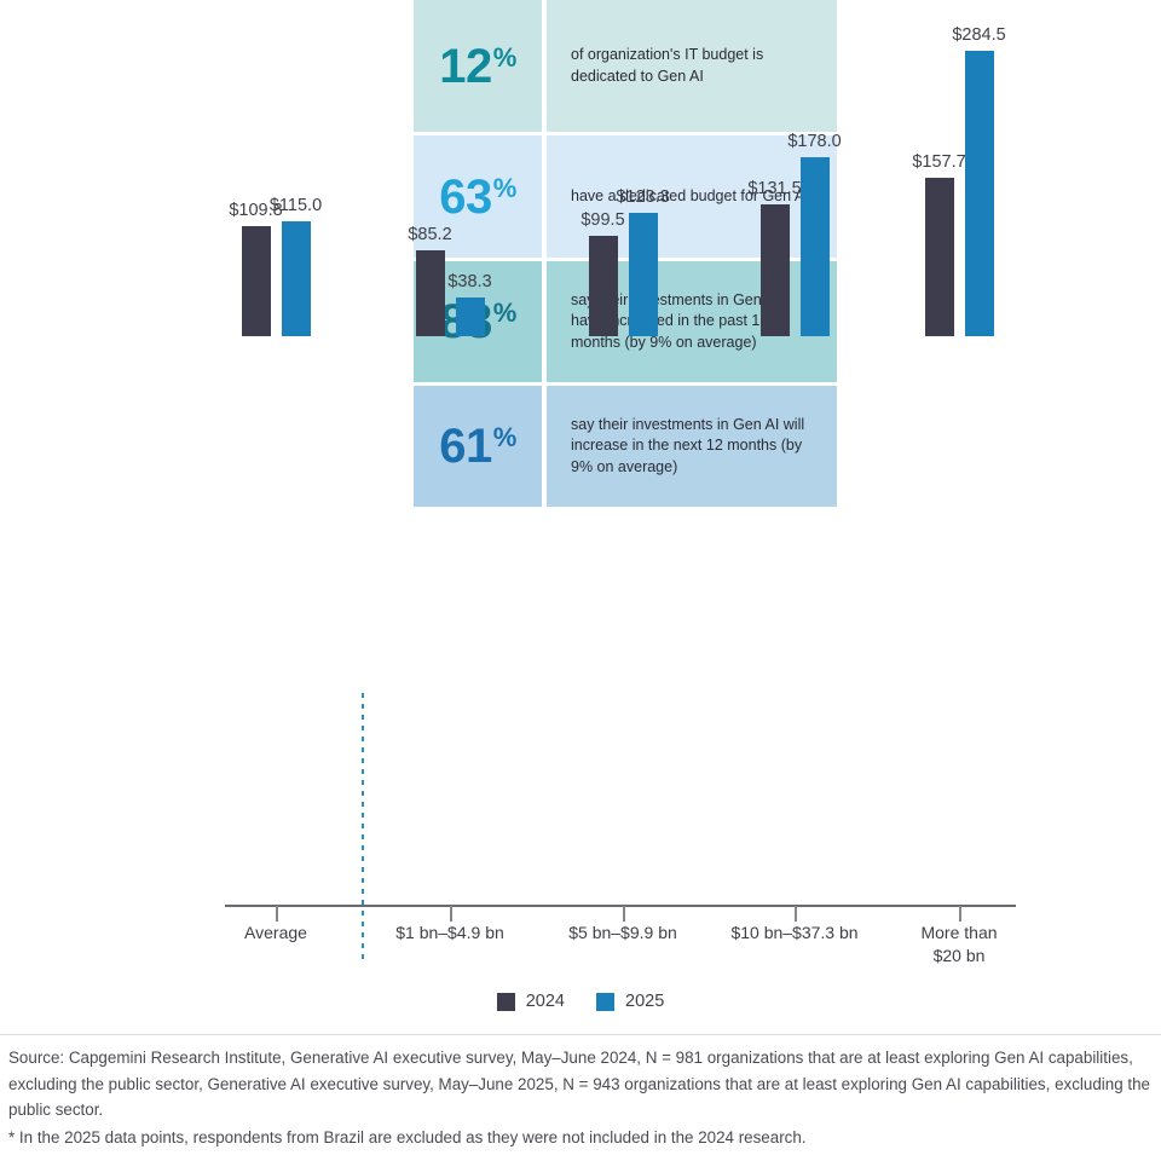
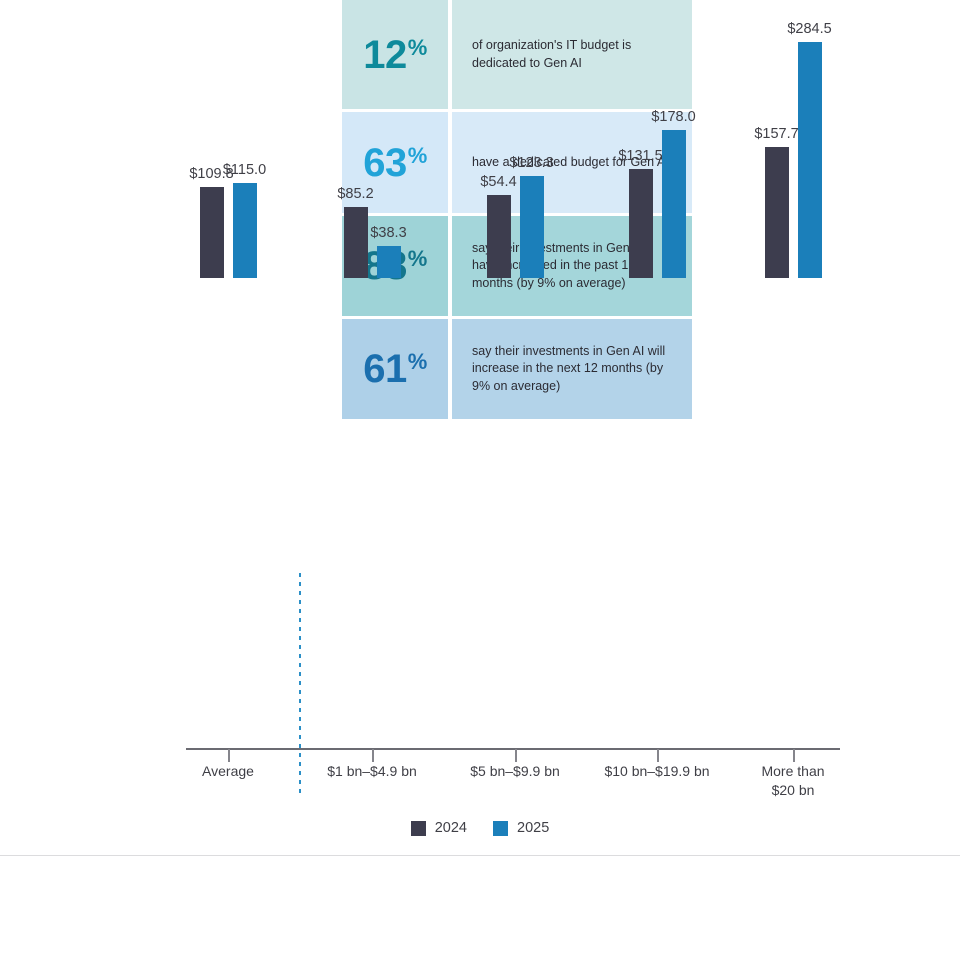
  12%
  of organization's IT budget is dedicated to Gen AI
  63%
  have a dedicated budget for Gen
  sairstments in Gen haced in the past 1 months (by 9% on average)
  61%
  say their investments in Gen AI will increase in the next 12 months (by 9% on average)
  $109.8
  $115.0
  $85.2
  $38.3
- $99.5
+ $54.4
  $123.3
  $131.5
  $178.0
  $157.7
  $284.5
  2024
  2025
- Source: Capgemini Research Institute, Generative AI executive survey, May–June 2024, N = 981 organizations that are at least exploring Gen AI capabilities, excluding the public sector, Generative AI executive survey, May–June 2025, N = 943 organizations that are at least exploring Gen AI capabilities, excluding the public sector.
- * In the 2025 data points, respondents from Brazil are excluded as they were not included in the 2024 research.
  Average
  $1 bn–$4.9 bn
  $5 bn–$9.9 bn
- $10 bn–$37.3 bn
+ $10 bn–$19.9 bn
  More than
  $20 bn
